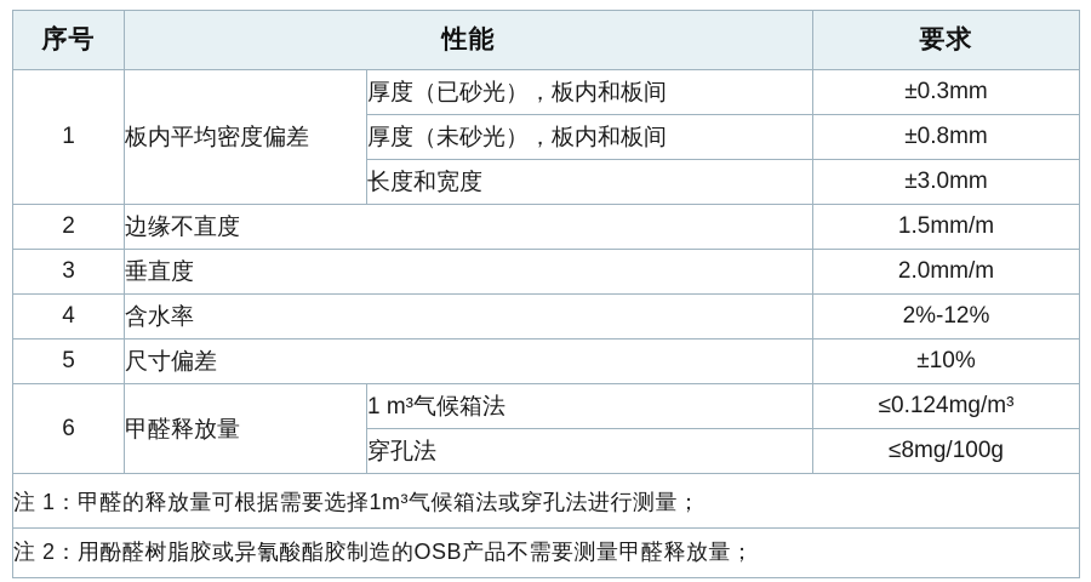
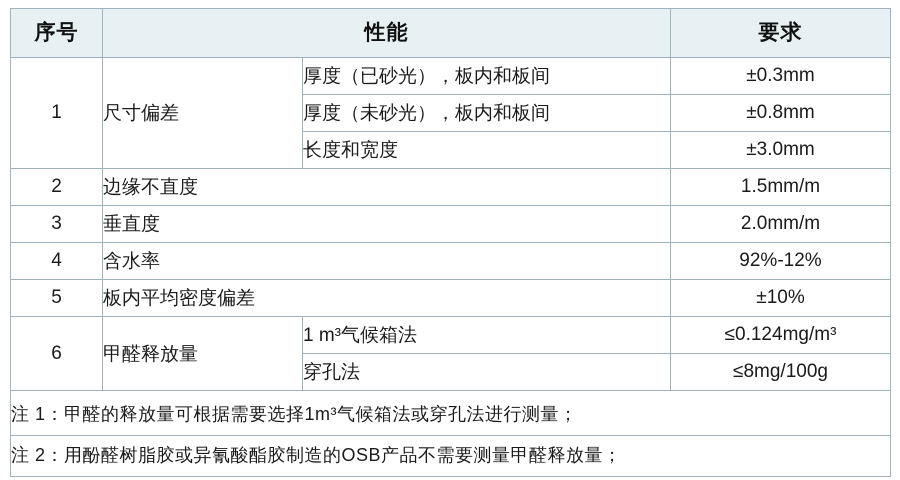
  序号	性能	要求
- 1	板内平均密度偏差	厚度（已砂光），板内和板间	±0.3mm
+ 1	尺寸偏差	厚度（已砂光），板内和板间	±0.3mm
  厚度（未砂光），板内和板间	±0.8mm
  长度和宽度	±3.0mm
  2	边缘不直度	1.5mm/m
  3	垂直度	2.0mm/m
- 4	含水率	2%-12%
+ 4	含水率	92%-12%
- 5	尺寸偏差	±10%
+ 5	板内平均密度偏差	±10%
  6	甲醛释放量	1 m³气候箱法	≤0.124mg/m³
  穿孔法	≤8mg/100g
  注 1：甲醛的释放量可根据需要选择1m³气候箱法或穿孔法进行测量；
  注 2：用酚醛树脂胶或异氰酸酯胶制造的OSB产品不需要测量甲醛释放量；
